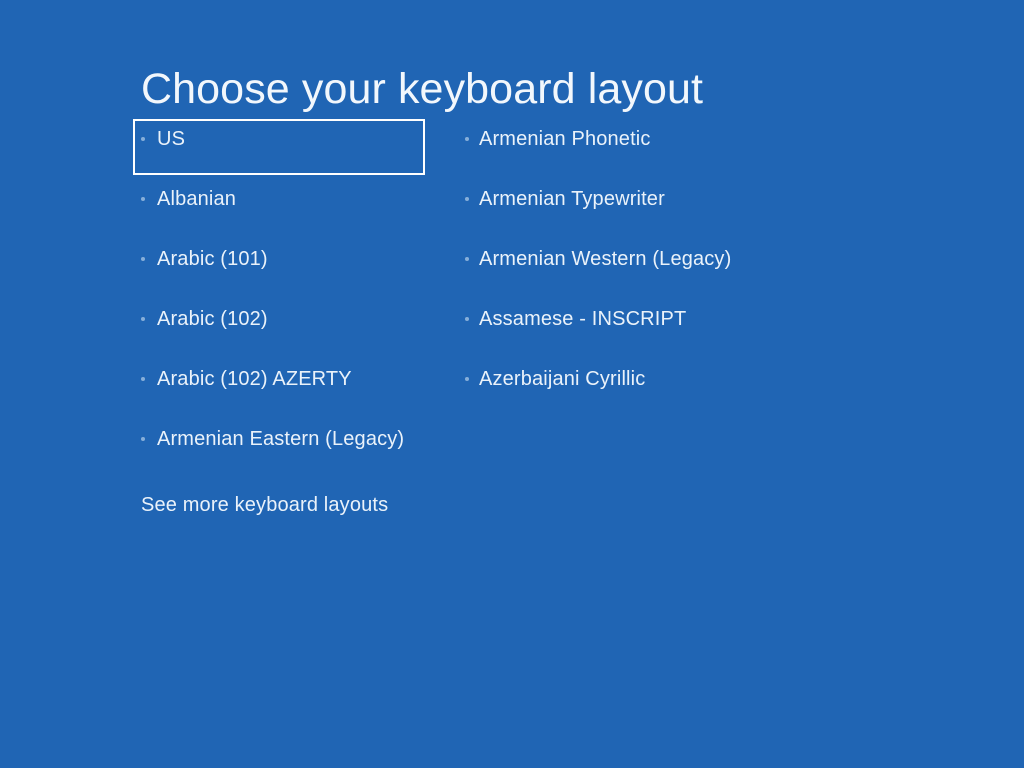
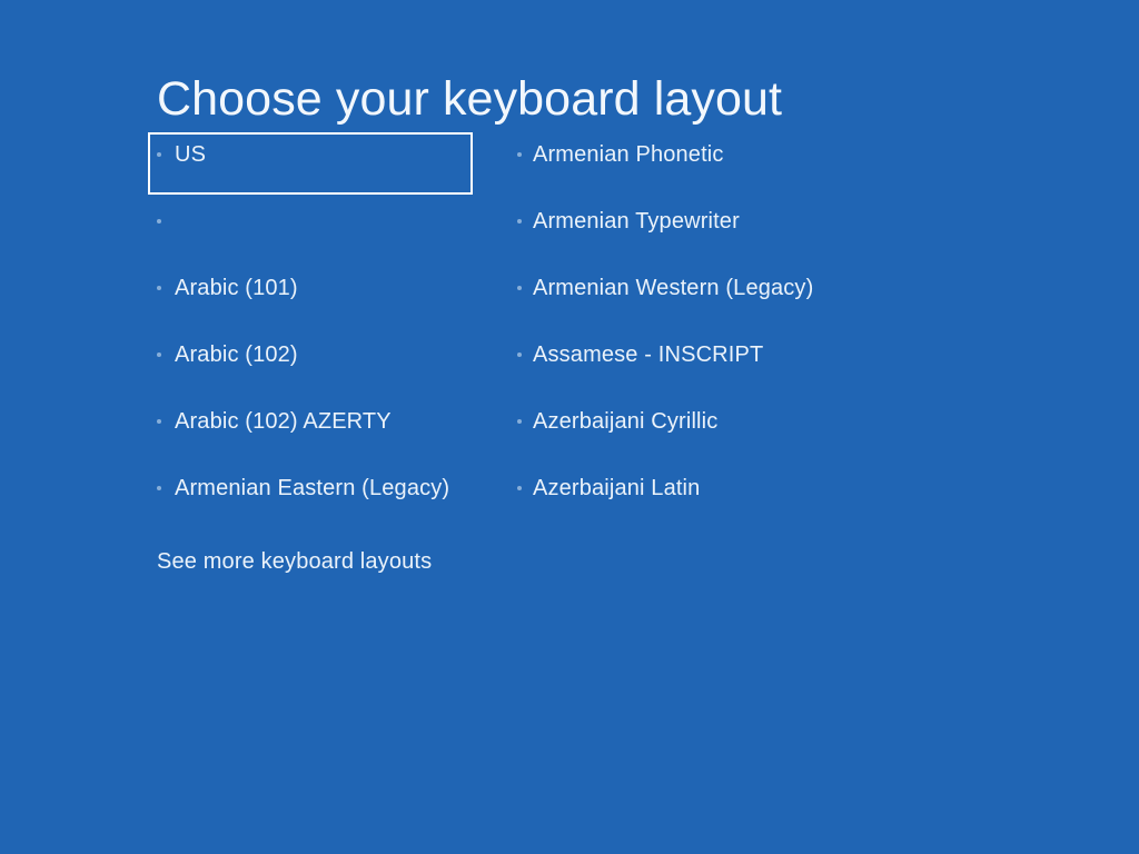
  Choose your keyboard layout
  US
- Albanian
  Arabic (101)
  Arabic (102)
  Arabic (102) AZERTY
  Armenian Eastern (Legacy)
  Armenian Phonetic
  Armenian Typewriter
  Armenian Western (Legacy)
  Assamese - INSCRIPT
  Azerbaijani Cyrillic
+ Azerbaijani Latin
  See more keyboard layouts
